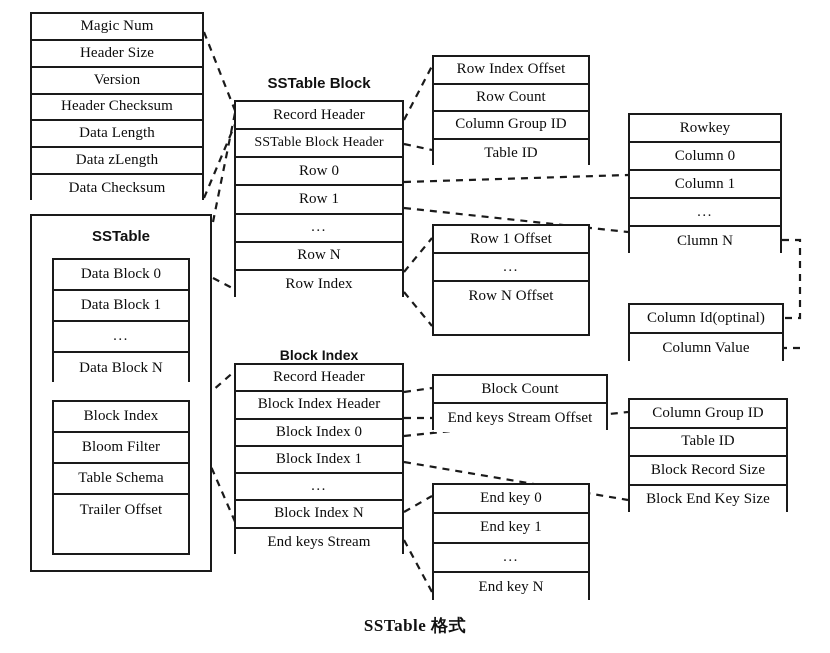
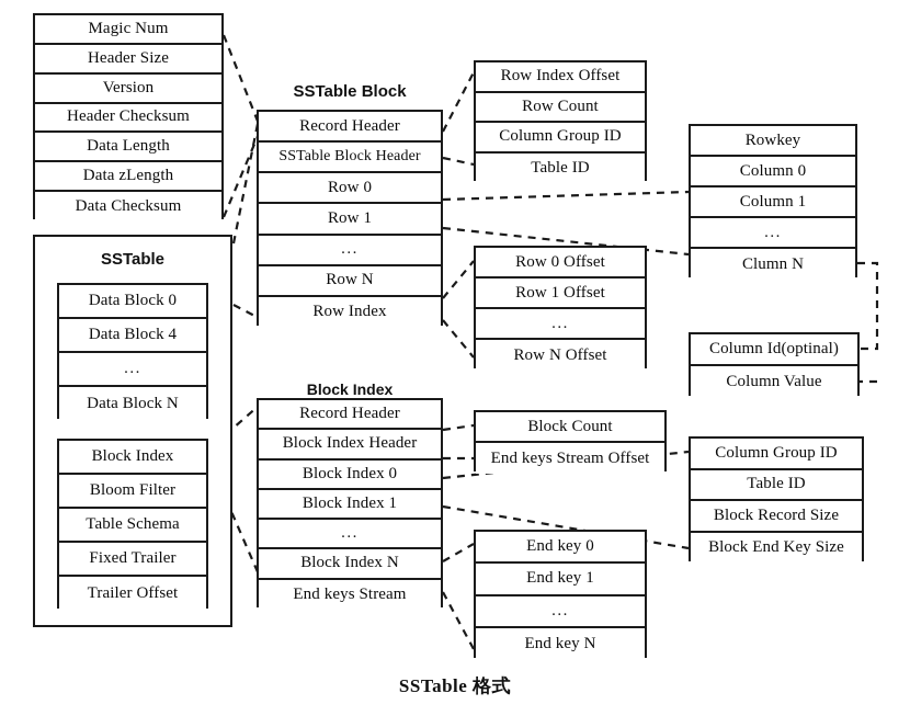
  Magic Num
  Header Size
  Version
  Header Checksum
  Data Length
  Data zLength
  Data Checksum
  SSTable
  Data Block 0
- Data Block 1
+ Data Block 4
  ...
  Data Block N
  Block Index
  Bloom Filter
  Table Schema
+ Fixed Trailer
  Trailer Offset
  SSTable Block
  Record Header
  SSTable Block Header
  Row 0
  Row 1
  ...
  Row N
  Row Index
  Row Index Offset
  Row Count
  Column Group ID
  Table ID
  Rowkey
  Column 0
  Column 1
  ...
  Clumn N
+ Row 0 Offset
  Row 1 Offset
  ...
  Row N Offset
  Column Id(optinal)
  Column Value
  Block Index
  Record Header
  Block Index Header
  Block Index 0
  Block Index 1
  ...
  Block Index N
  End keys Stream
  Block Count
  End keys Stream Offset
  Column Group ID
  Table ID
  Block Record Size
  Block End Key Size
  End key 0
  End key 1
  ...
  End key N
  SSTable 格式
